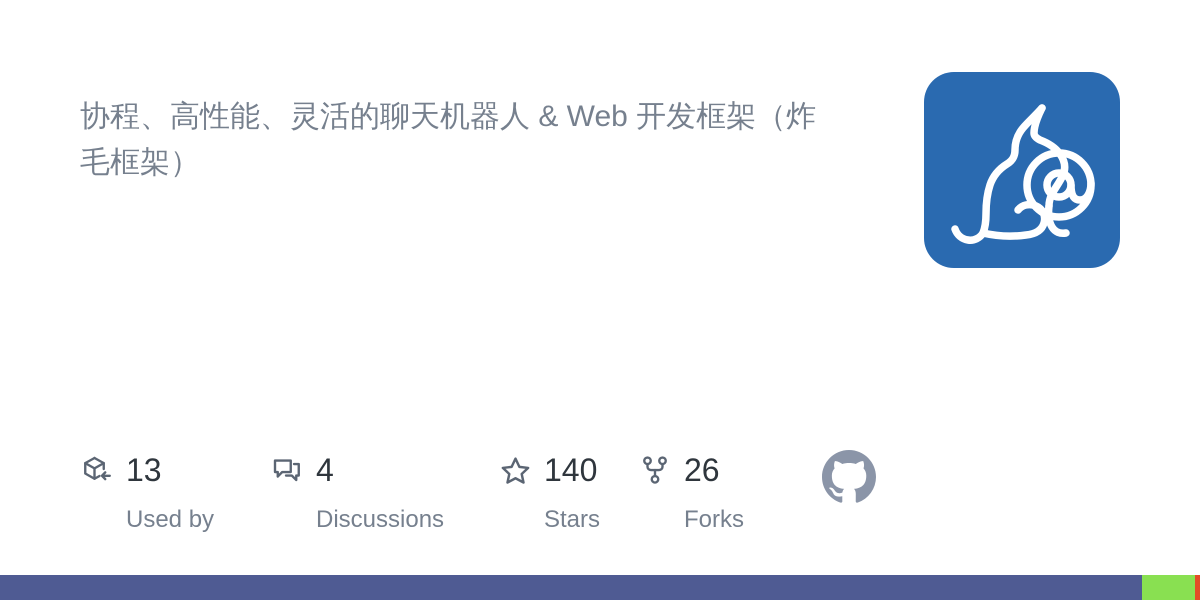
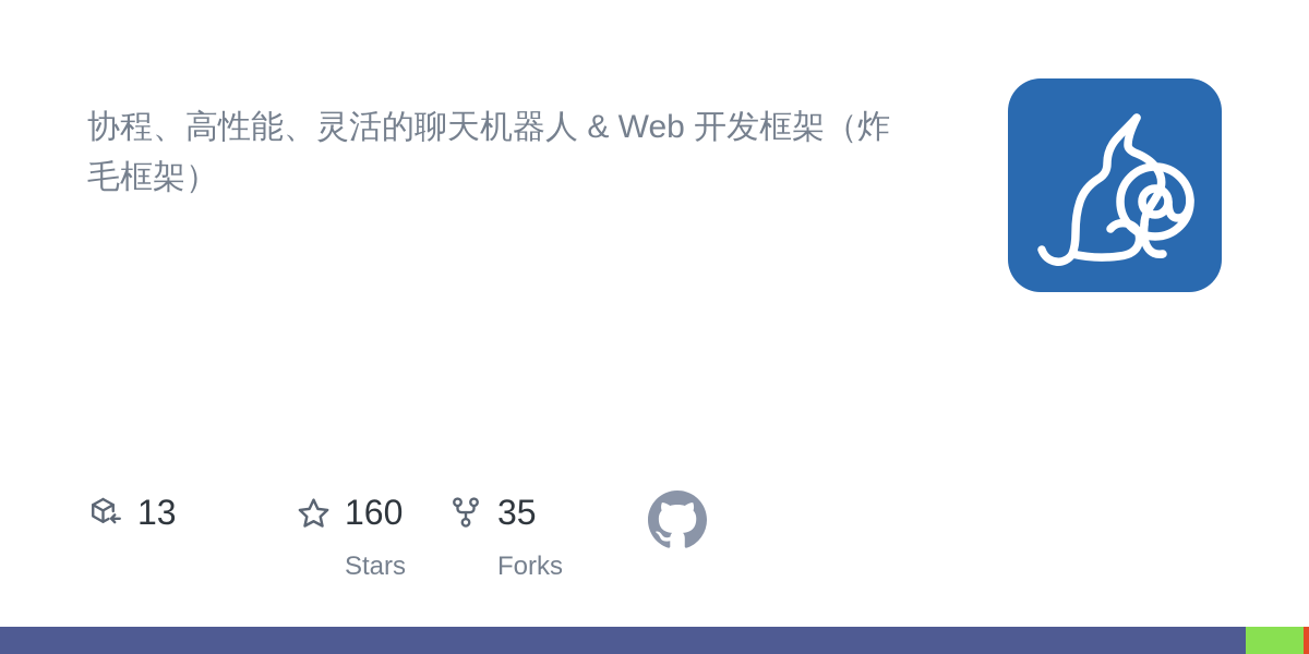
  协程、高性能、灵活的聊天机器人 & Web 开发框架（炸毛框架）
  13
- Used by
- 4
- Discussions
- 140
+ 160
  Stars
- 26
+ 35
  Forks
